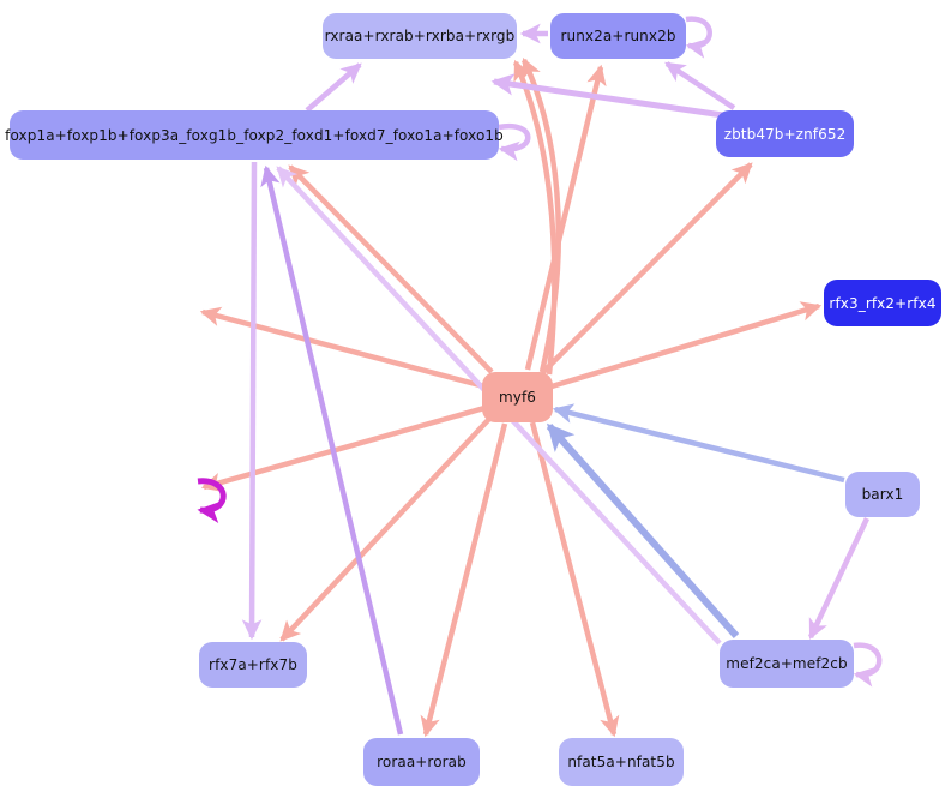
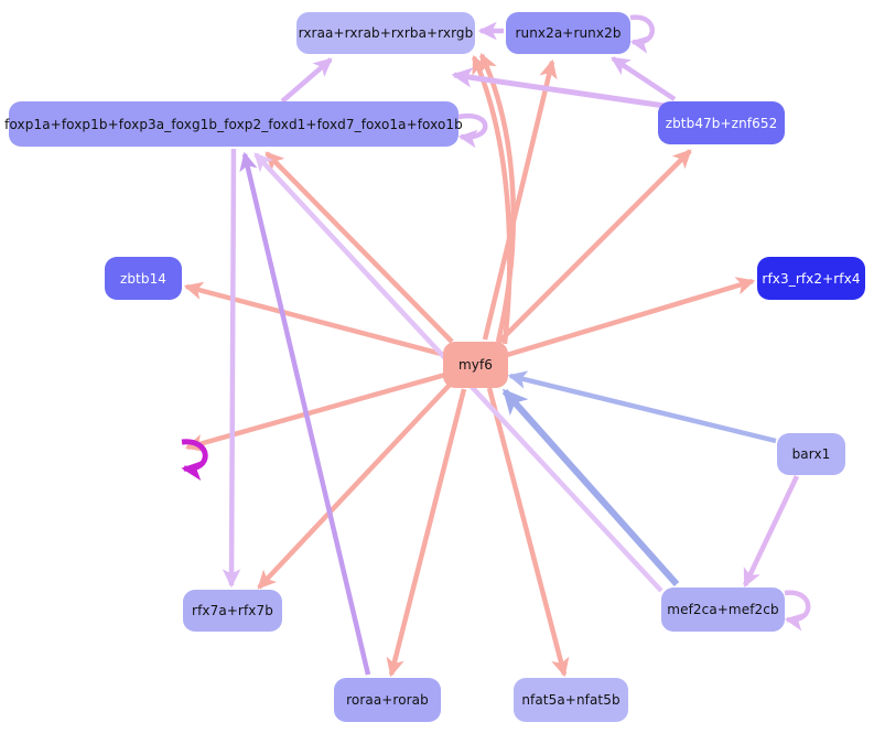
  rxraa+rxrab+rxrba+rxrgb
  runx2a+runx2b
  foxp1a+foxp1b+foxp3a_foxg1b_foxp2_foxd1+foxd7_foxo1a+foxo1b
  zbtb47b+znf652
+ zbtb14
  rfx3_rfx2+rfx4
  myf6
  barx1
  rfx7a+rfx7b
  mef2ca+mef2cb
  roraa+rorab
  nfat5a+nfat5b
